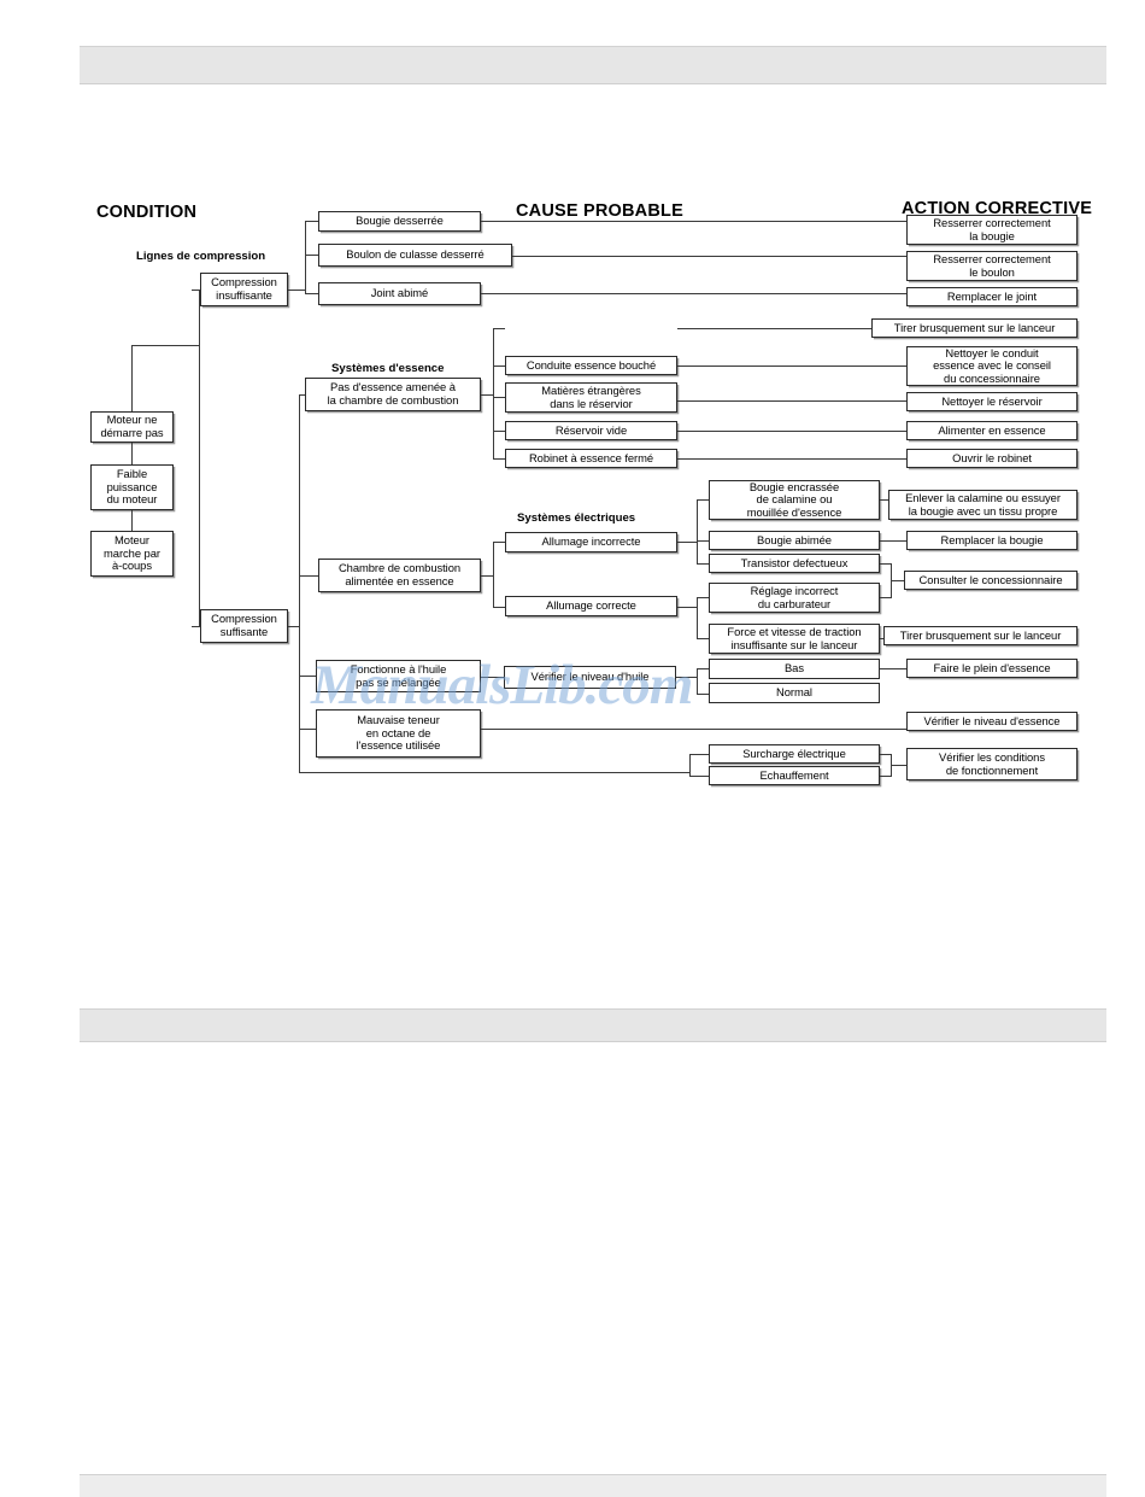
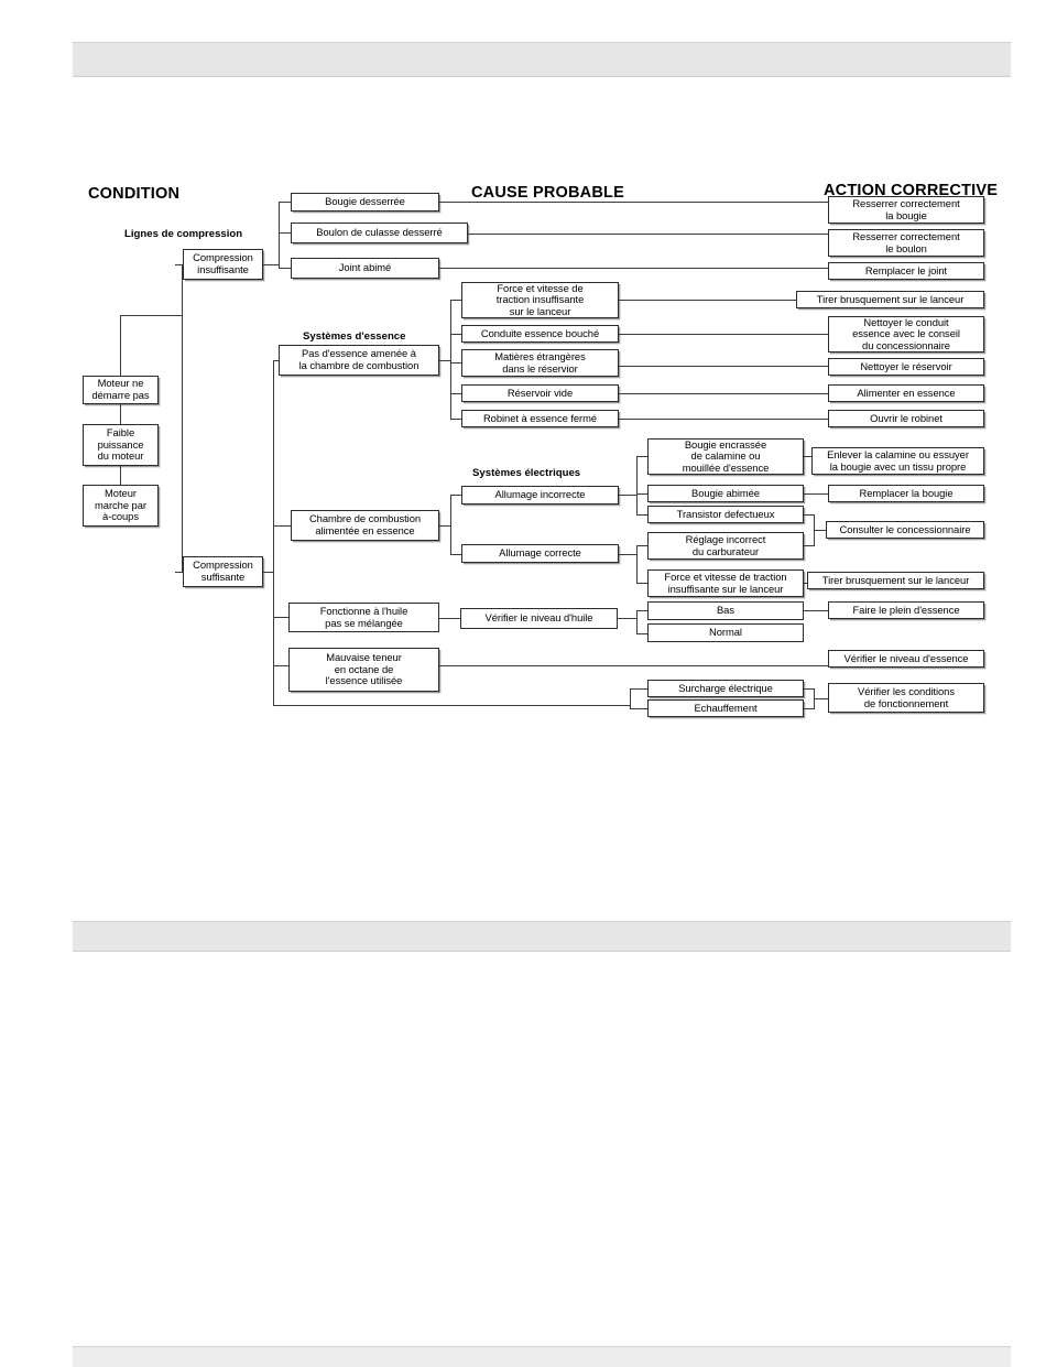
  CONDITION
  CAUSE PROBABLE
  ACTION CORRECTIVE
  Lignes de compression
  Systèmes d'essence
  Systèmes électriques
  Moteur ne
  démarre pas
  Faible
  puissance
  du moteur
  Moteur
  marche par
  à-coups
  Compression
  insuffisante
  Compression
  suffisante
  Bougie desserrée
  Boulon de culasse desserré
  Joint abimé
  Pas d'essence amenée à
  la chambre de combustion
  Chambre de combustion
  alimentée en essence
+ Force et vitesse de
+ traction insuffisante
+ sur le lanceur
  Conduite essence bouché
  Matières étrangères
  dans le réservior
  Réservoir vide
  Robinet à essence fermé
  Allumage incorrecte
  Allumage correcte
  Bougie encrassée
  de calamine ou
  mouillée d'essence
  Bougie abimée
  Transistor defectueux
  Réglage incorrect
  du carburateur
  Force et vitesse de traction
  insuffisante sur le lanceur
  Fonctionne à l'huile
  pas se mélangée
  Mauvaise teneur
  en octane de
  l'essence utilisée
  Vérifier le niveau d'huile
  Bas
  Normal
  Surcharge électrique
  Echauffement
  Resserrer correctement
  la bougie
  Resserrer correctement
  le boulon
  Remplacer le joint
  Tirer brusquement sur le lanceur
  Nettoyer le conduit
  essence avec le conseil
  du concessionnaire
  Nettoyer le réservoir
  Alimenter en essence
  Ouvrir le robinet
  Enlever la calamine ou essuyer
  la bougie avec un tissu propre
  Remplacer la bougie
  Consulter le concessionnaire
  Tirer brusquement sur le lanceur
  Faire le plein d'essence
  Vérifier le niveau d'essence
  Vérifier les conditions
  de fonctionnement
- ManualsLib.com
